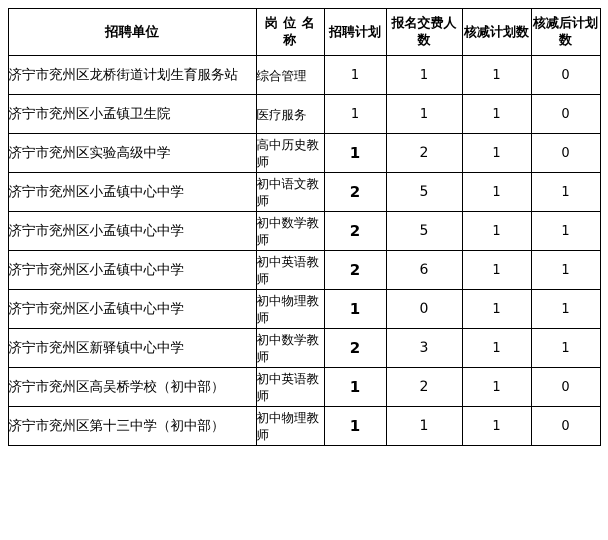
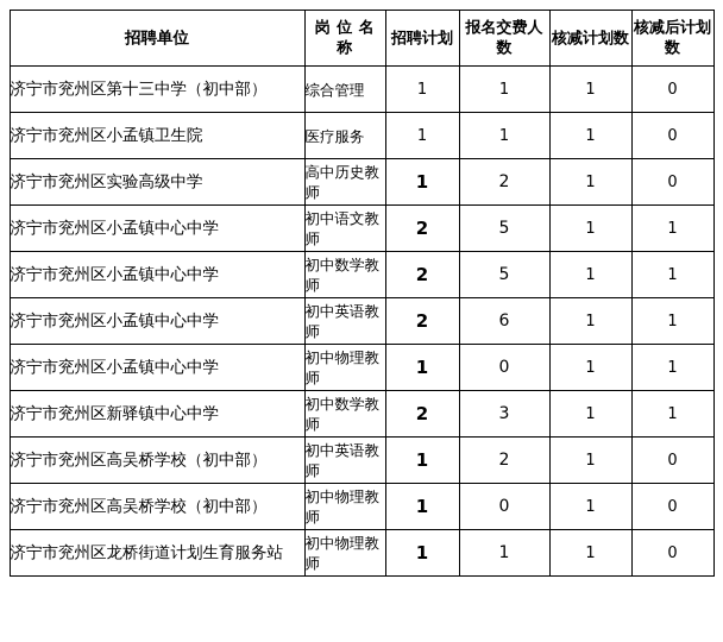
  招聘单位	岗 位 名 称	招聘计划	报名交费人数	核减计划数	核减后计划数
- 济宁市兖州区龙桥街道计划生育服务站	综合管理	1	1	1	0
+ 济宁市兖州区第十三中学（初中部）	综合管理	1	1	1	0
  济宁市兖州区小孟镇卫生院	医疗服务	1	1	1	0
  济宁市兖州区实验高级中学	高中历史教师	1	2	1	0
  济宁市兖州区小孟镇中心中学	初中语文教师	2	5	1	1
  济宁市兖州区小孟镇中心中学	初中数学教师	2	5	1	1
  济宁市兖州区小孟镇中心中学	初中英语教师	2	6	1	1
  济宁市兖州区小孟镇中心中学	初中物理教师	1	0	1	1
  济宁市兖州区新驿镇中心中学	初中数学教师	2	3	1	1
  济宁市兖州区高吴桥学校（初中部）	初中英语教师	1	2	1	0
+ 济宁市兖州区高吴桥学校（初中部）	初中物理教师	1	0	1	0
- 济宁市兖州区第十三中学（初中部）	初中物理教师	1	1	1	0
+ 济宁市兖州区龙桥街道计划生育服务站	初中物理教师	1	1	1	0
